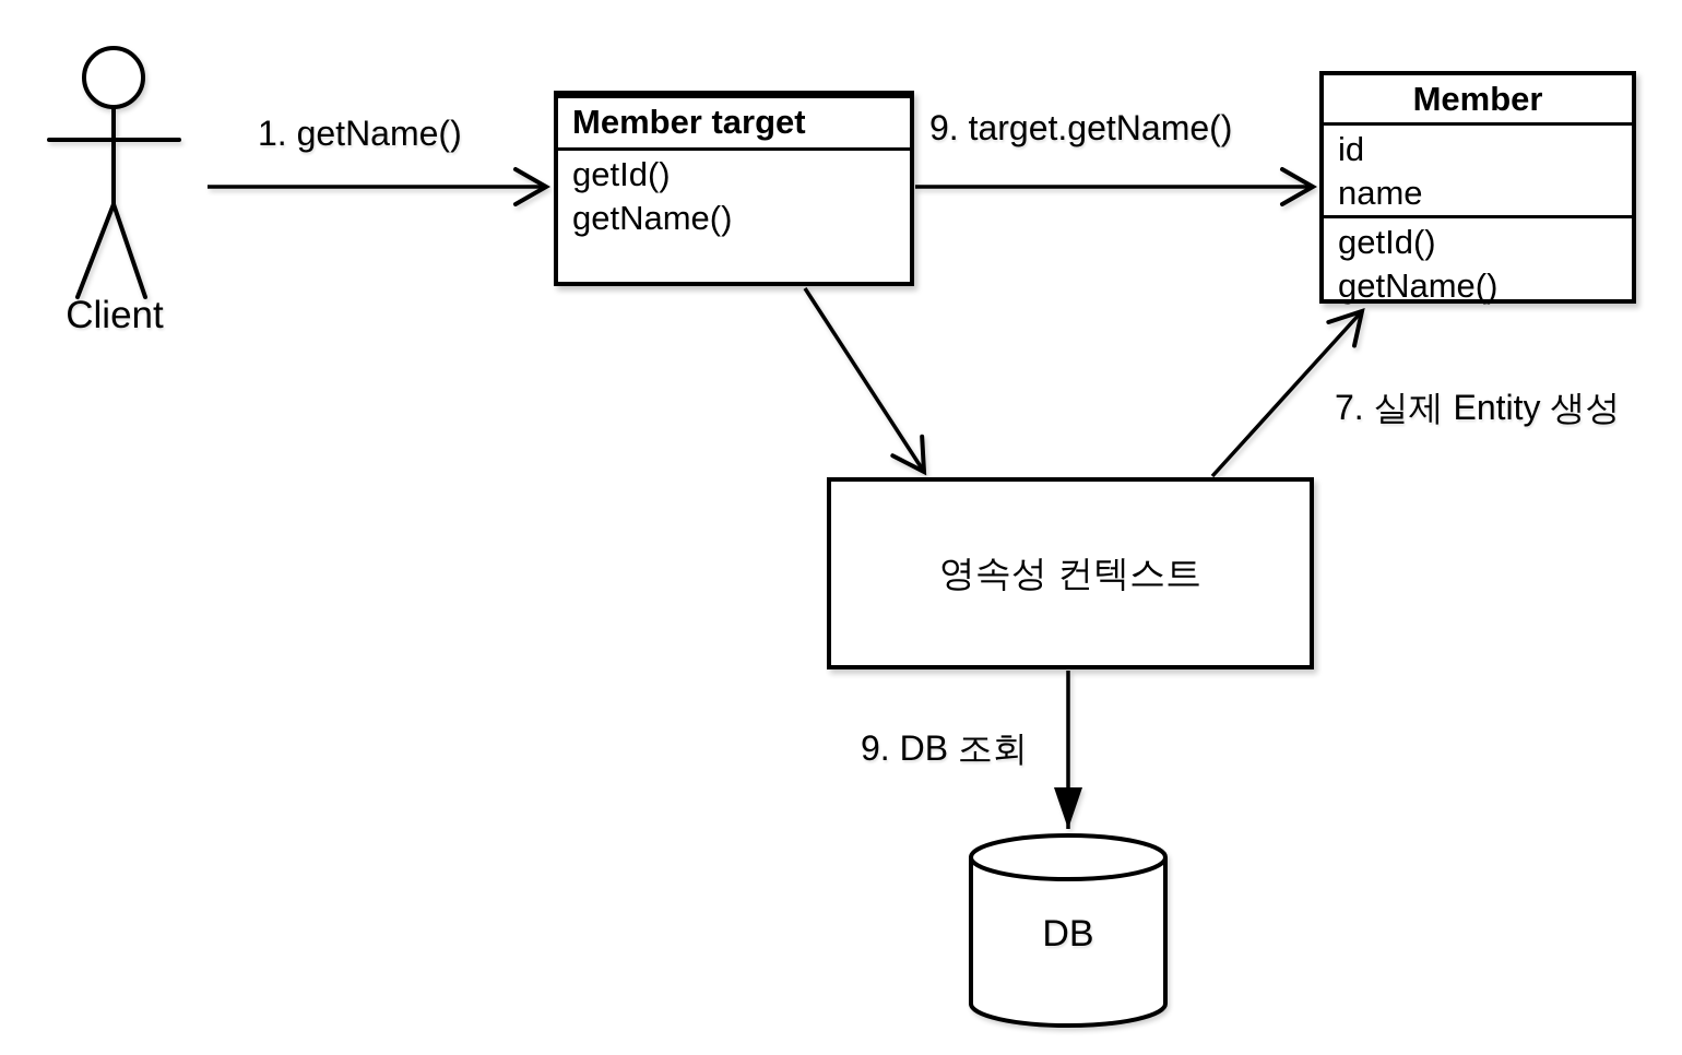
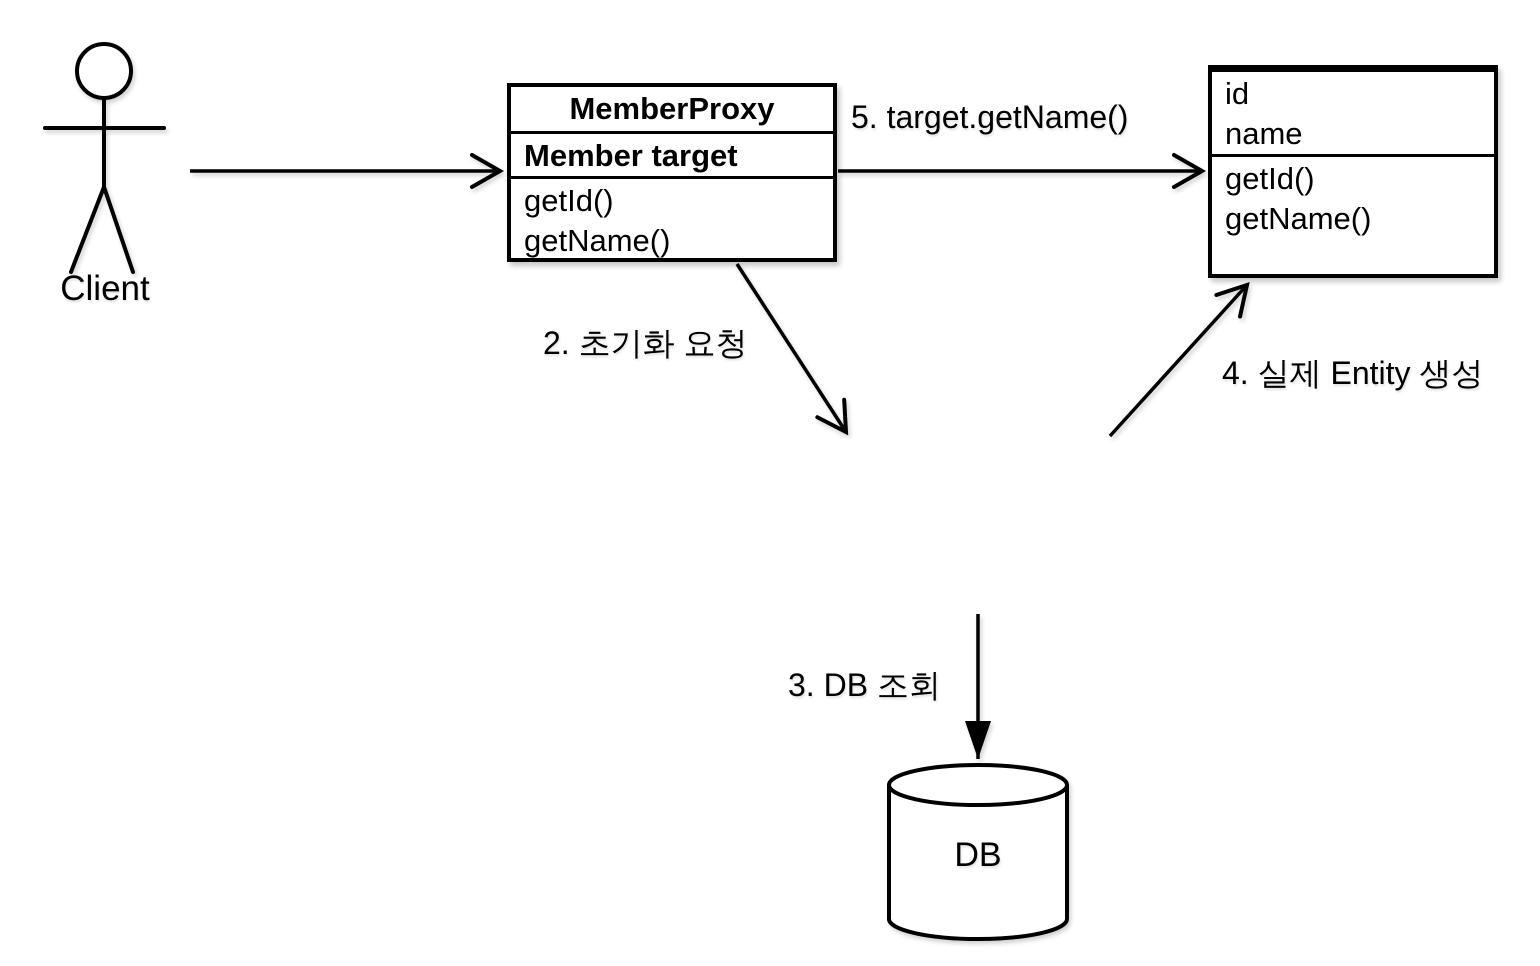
+ MemberProxy
  Member target
  getId()
  getName()
- Member
  id
  name
  getId()
  getName()
- 영속성 컨텍스트
- 1. getName()
- 9. target.getName()
+ 5. target.getName()
+ 2. 초기화 요청
- 7. 실제 Entity 생성
+ 4. 실제 Entity 생성
- 9. DB 조회
+ 3. DB 조회
  Client
  DB
